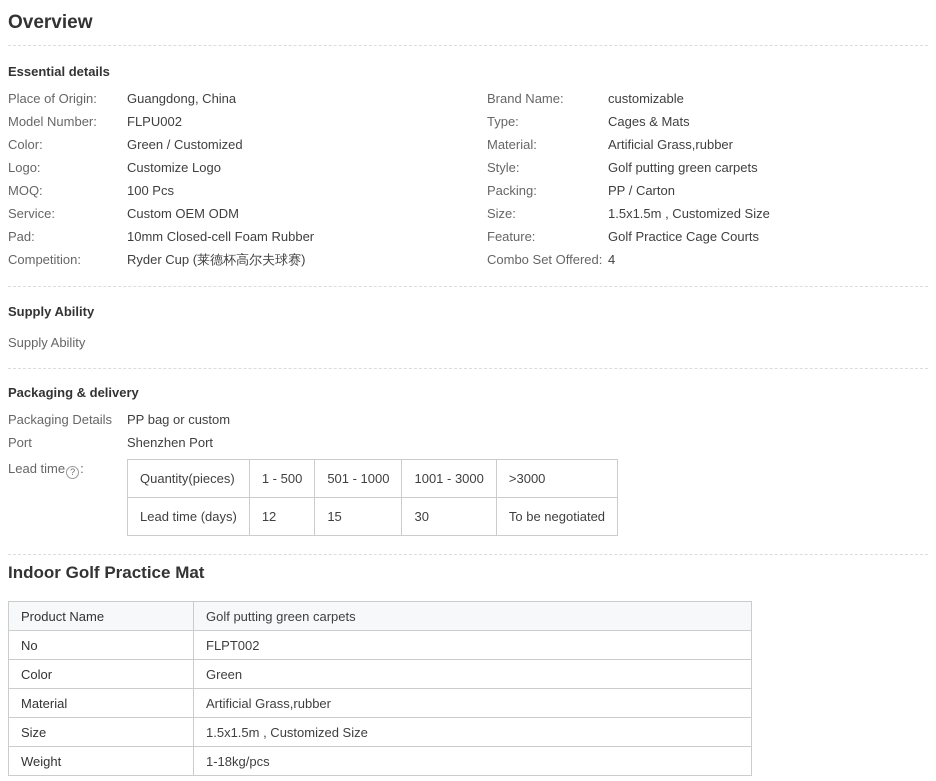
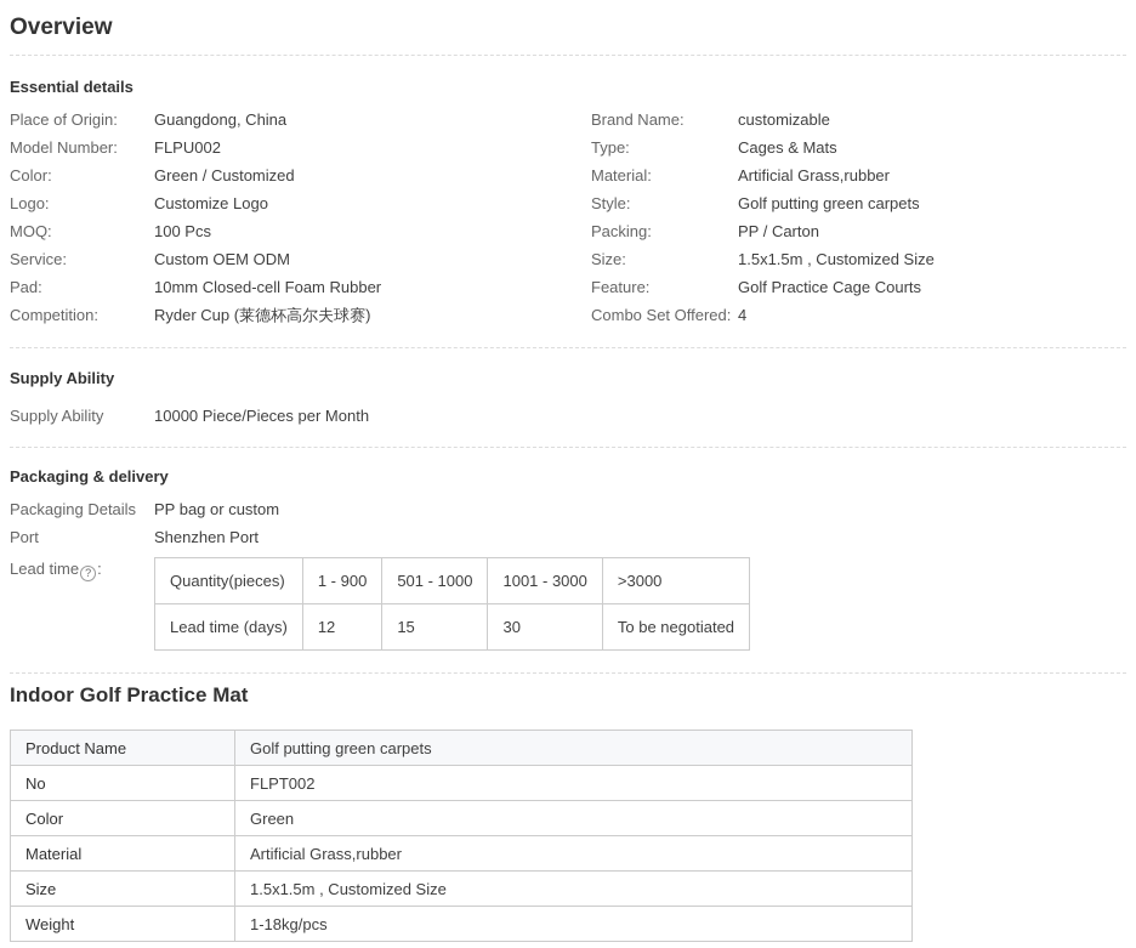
  Overview
  Essential details
  Place of Origin:
  Guangdong, China
  Model Number:
  FLPU002
  Color:
  Green / Customized
  Logo:
  Customize Logo
  MOQ:
  100 Pcs
  Service:
  Custom OEM ODM
  Pad:
  10mm Closed-cell Foam Rubber
  Competition:
  Ryder Cup (莱德杯高尔夫球赛)
  Brand Name:
  customizable
  Type:
  Cages & Mats
  Material:
  Artificial Grass,rubber
  Style:
  Golf putting green carpets
  Packing:
  PP / Carton
  Size:
  1.5x1.5m , Customized Size
  Feature:
  Golf Practice Cage Courts
  Combo Set Offered:
  4
  Supply Ability
  Supply Ability
+ 10000 Piece/Pieces per Month
  Packaging & delivery
  Packaging Details
  PP bag or custom
  Port
  Shenzhen Port
  Lead time ? :
- Quantity(pieces)	1 - 500	501 - 1000	1001 - 3000	>3000
+ Quantity(pieces)	1 - 900	501 - 1000	1001 - 3000	>3000
  Lead time (days)	12	15	30	To be negotiated
  Indoor Golf Practice Mat
  Product Name	Golf putting green carpets
  No	FLPT002
  Color	Green
  Material	Artificial Grass,rubber
  Size	1.5x1.5m , Customized Size
  Weight	1-18kg/pcs
